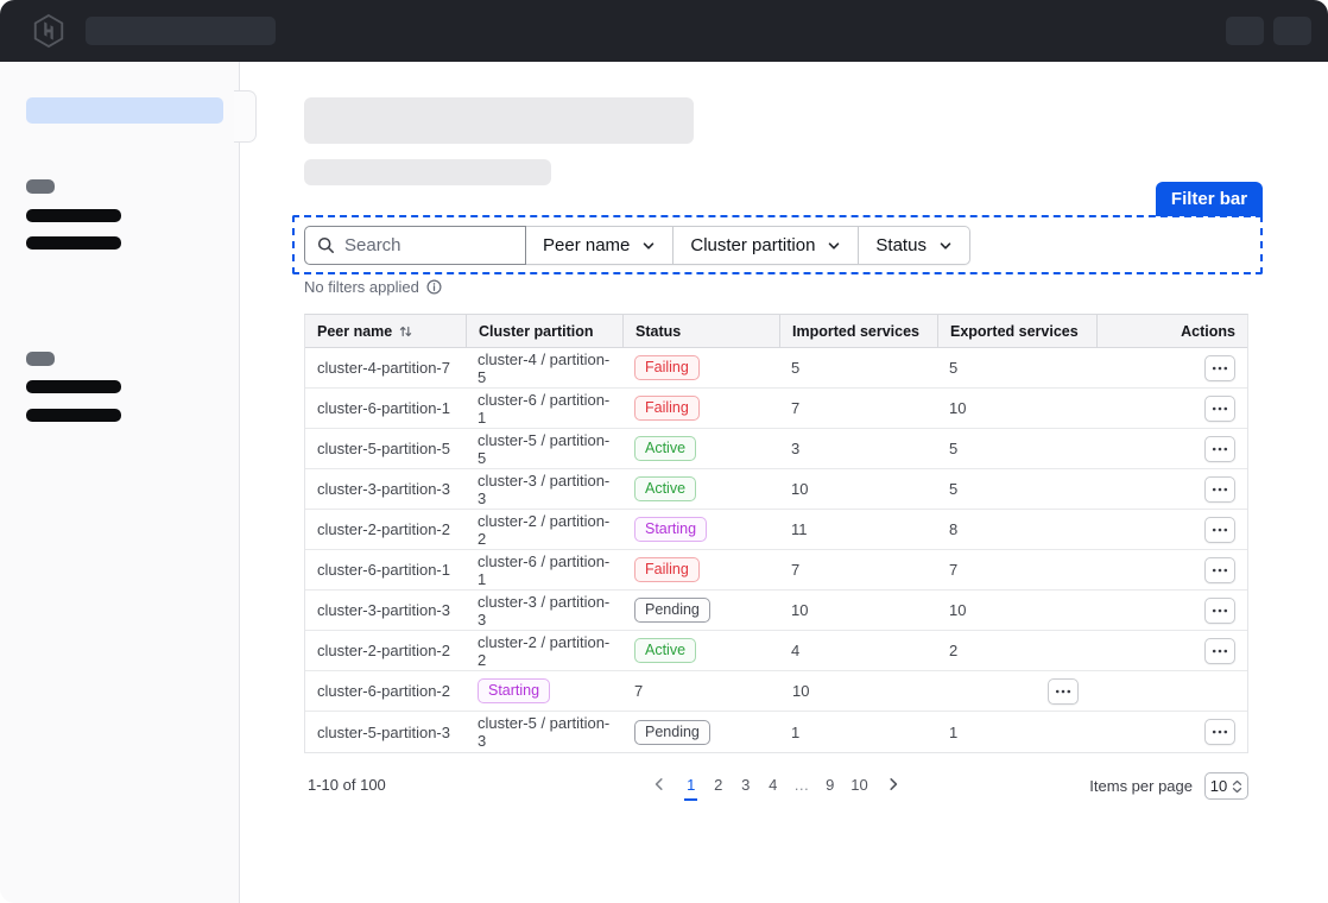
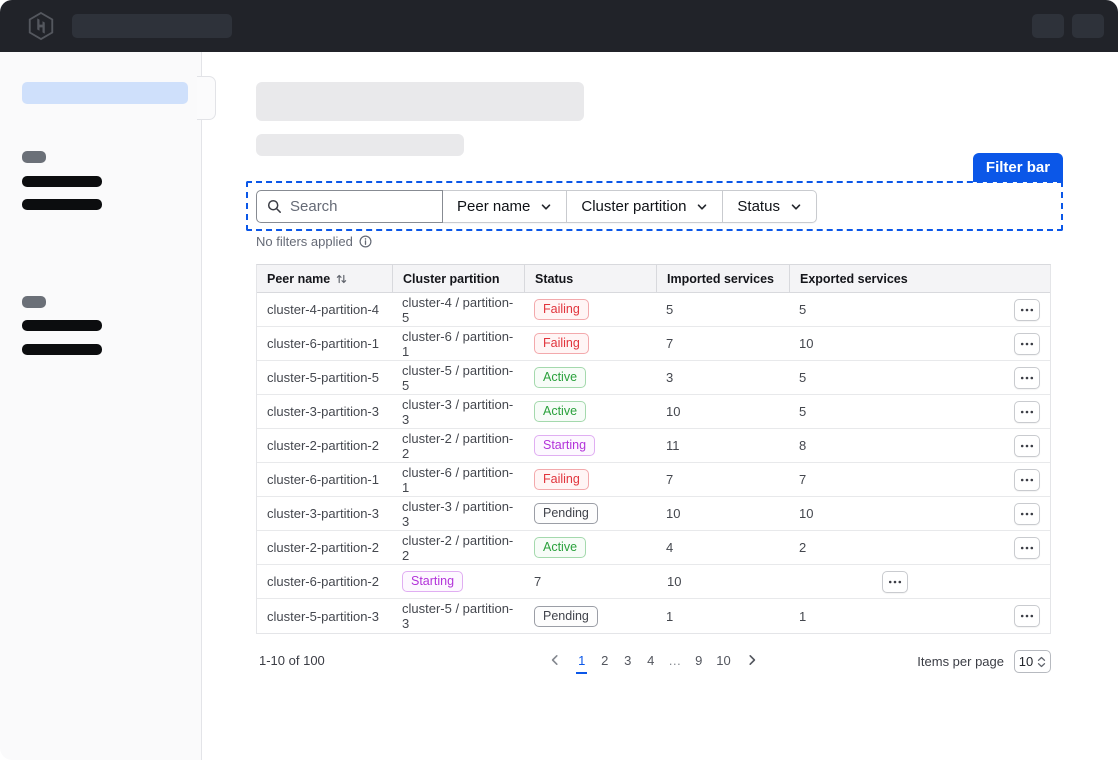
  Filter bar
  Search
  Peer name
  Cluster partition
  Status
  No filters applied
  Peer name
  Cluster partition
  Status
  Imported services
  Exported services
- Actions
- cluster-4-partition-7
+ cluster-4-partition-4
  cluster-4 / partition-5
  Failing
  5
  5
  cluster-6-partition-1
  cluster-6 / partition-1
  Failing
  7
  10
  cluster-5-partition-5
  cluster-5 / partition-5
  Active
  3
  5
  cluster-3-partition-3
  cluster-3 / partition-3
  Active
  10
  5
  cluster-2-partition-2
  cluster-2 / partition-2
  Starting
  11
  8
  cluster-6-partition-1
  cluster-6 / partition-1
  Failing
  7
  7
  cluster-3-partition-3
  cluster-3 / partition-3
  Pending
  10
  10
  cluster-2-partition-2
  cluster-2 / partition-2
  Active
  4
  2
  cluster-6-partition-2
  Starting
  7
  10
  cluster-5-partition-3
  cluster-5 / partition-3
  Pending
  1
  1
  1-10 of 100
  1
  2
  3
  4
  …
  9
  10
  Items per page
  10
